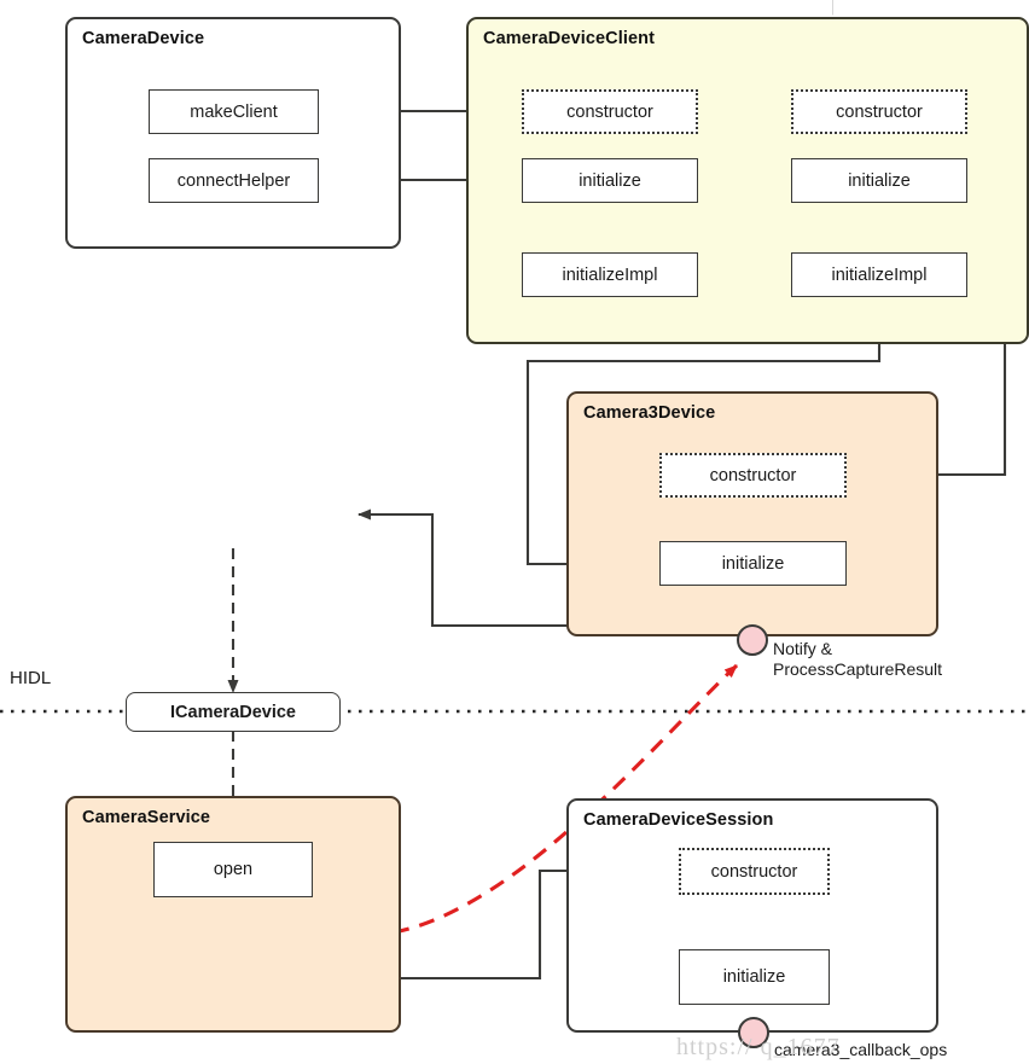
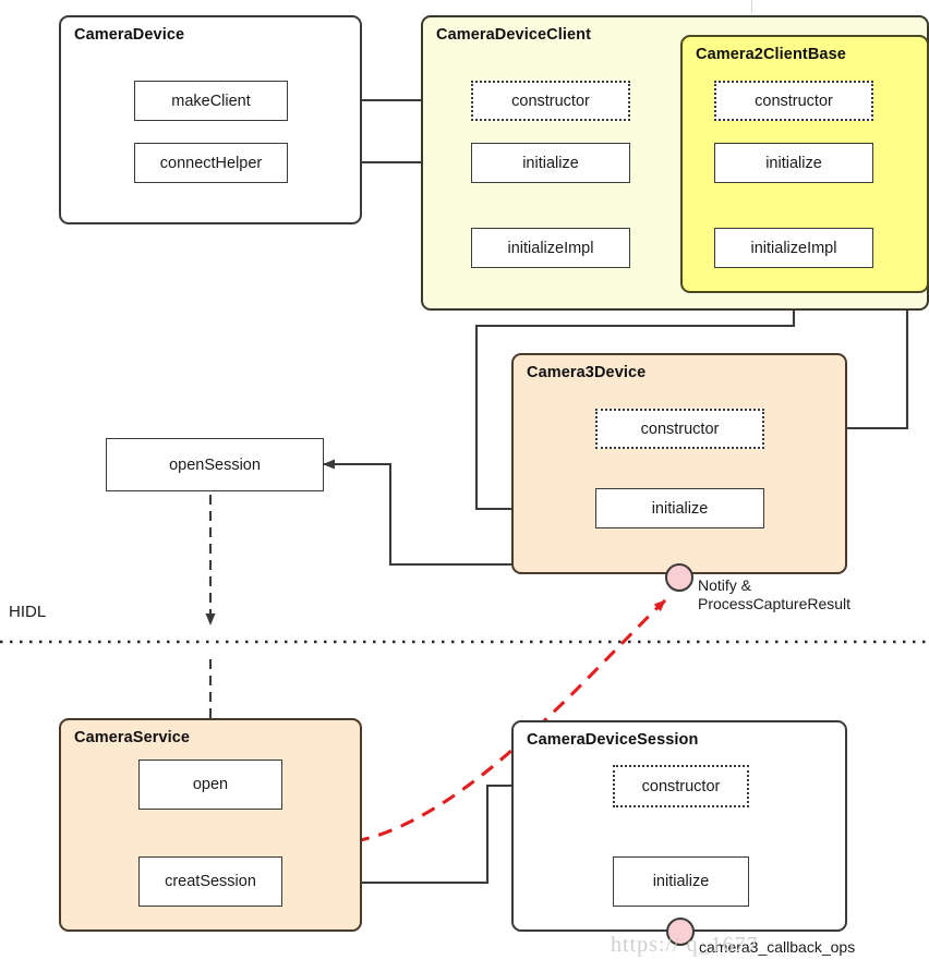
  CameraDevice
  makeClient
  connectHelper
  CameraDeviceClient
+ Camera2ClientBase
  constructor
  initialize
  initializeImpl
  constructor
  initialize
  initializeImpl
+ openSession
  Camera3Device
  constructor
  initialize
  Notify &
  ProcessCaptureResult
  HIDL
- ICameraDevice
  CameraService
  open
+ creatSession
  CameraDeviceSession
  constructor
  initialize
  camera3_callback_ops
  https:// q_1677
  |
